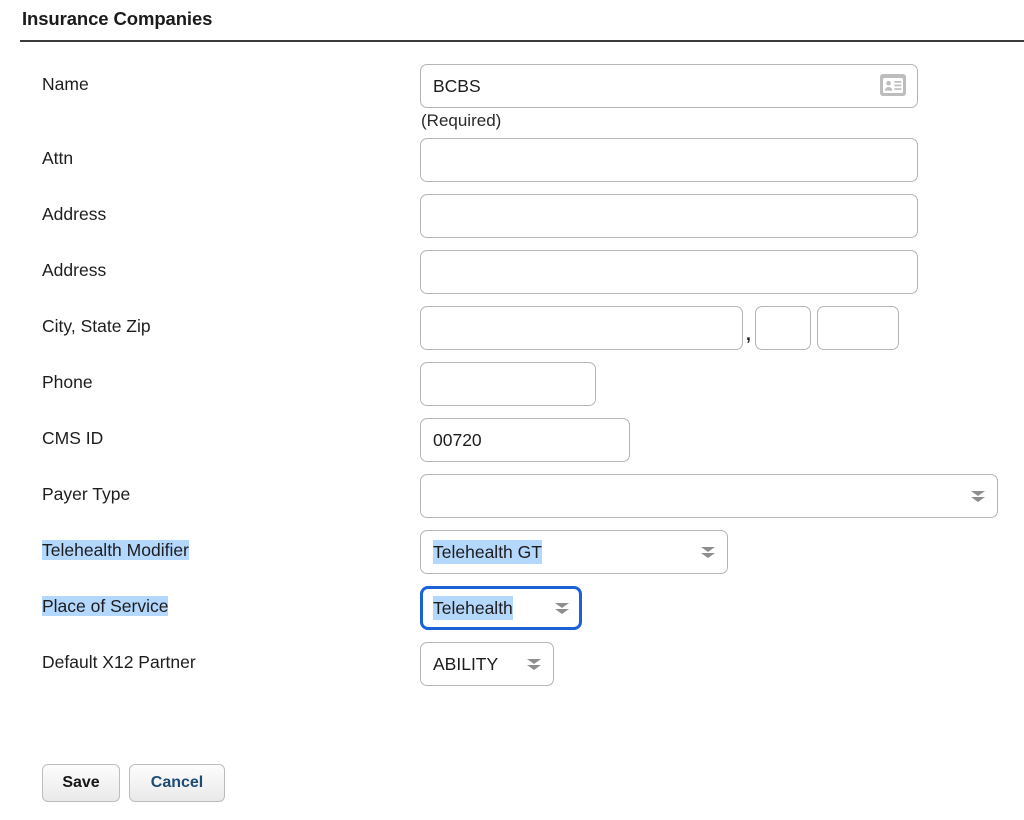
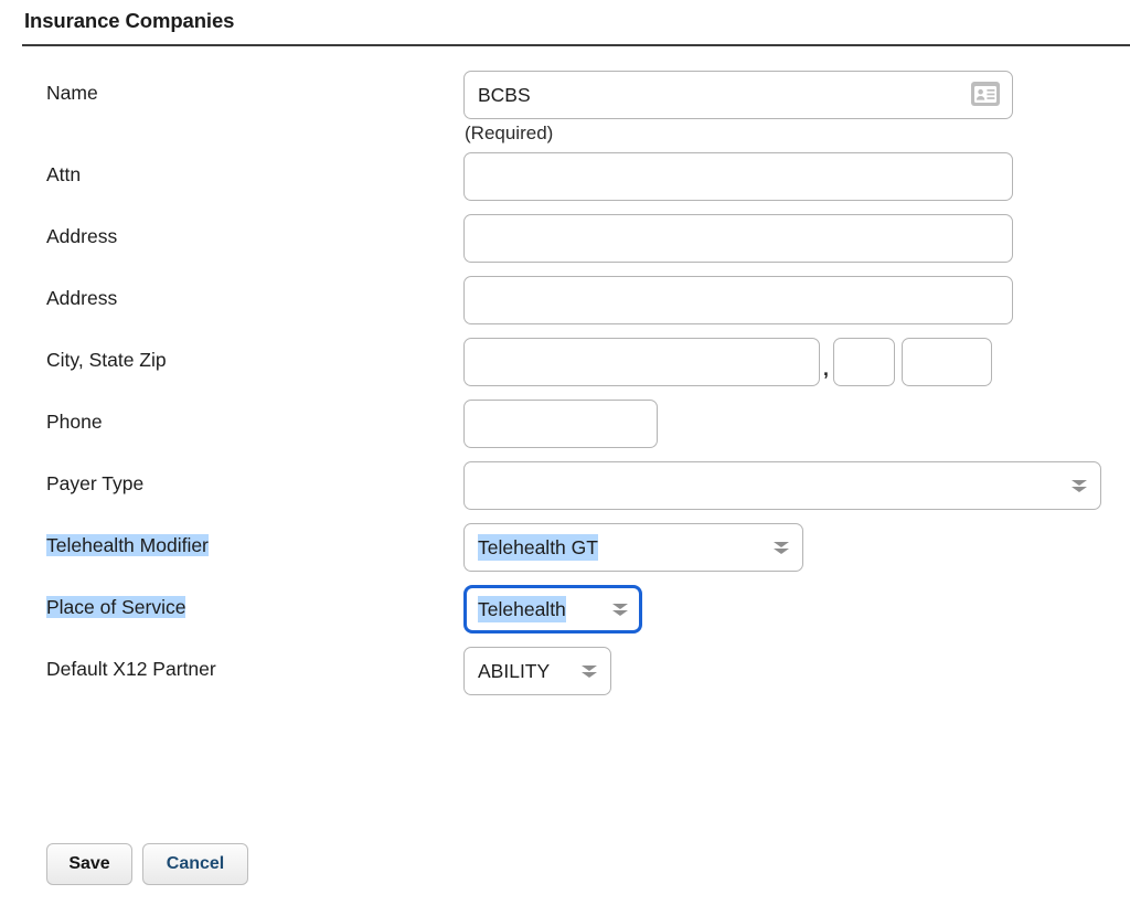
  Insurance Companies
  Name
  BCBS
  (Required)
  Attn
  Address
  Address
  City, State Zip
  ,
  Phone
- CMS ID
- 00720
  Payer Type
  Telehealth Modifier
  Telehealth GT
  Place of Service
  Telehealth
  Default X12 Partner
  ABILITY
  Save
  Cancel
